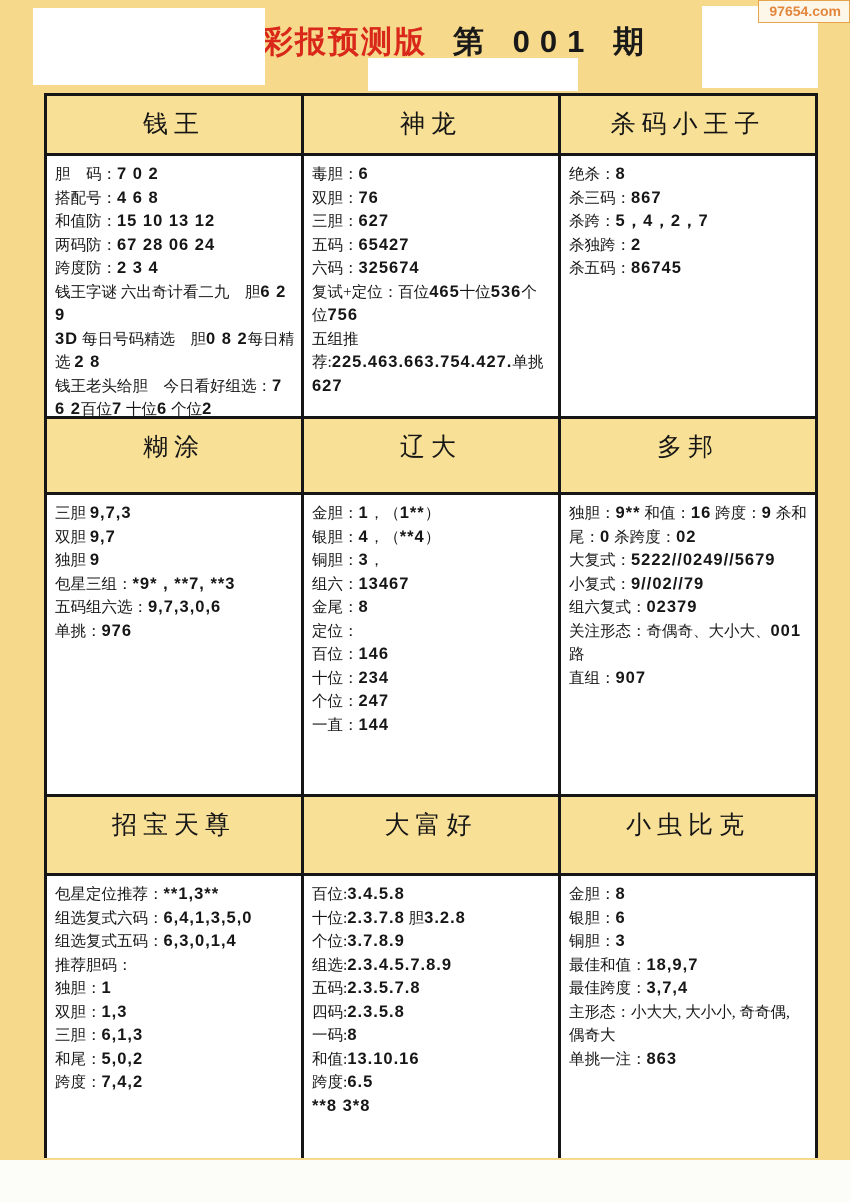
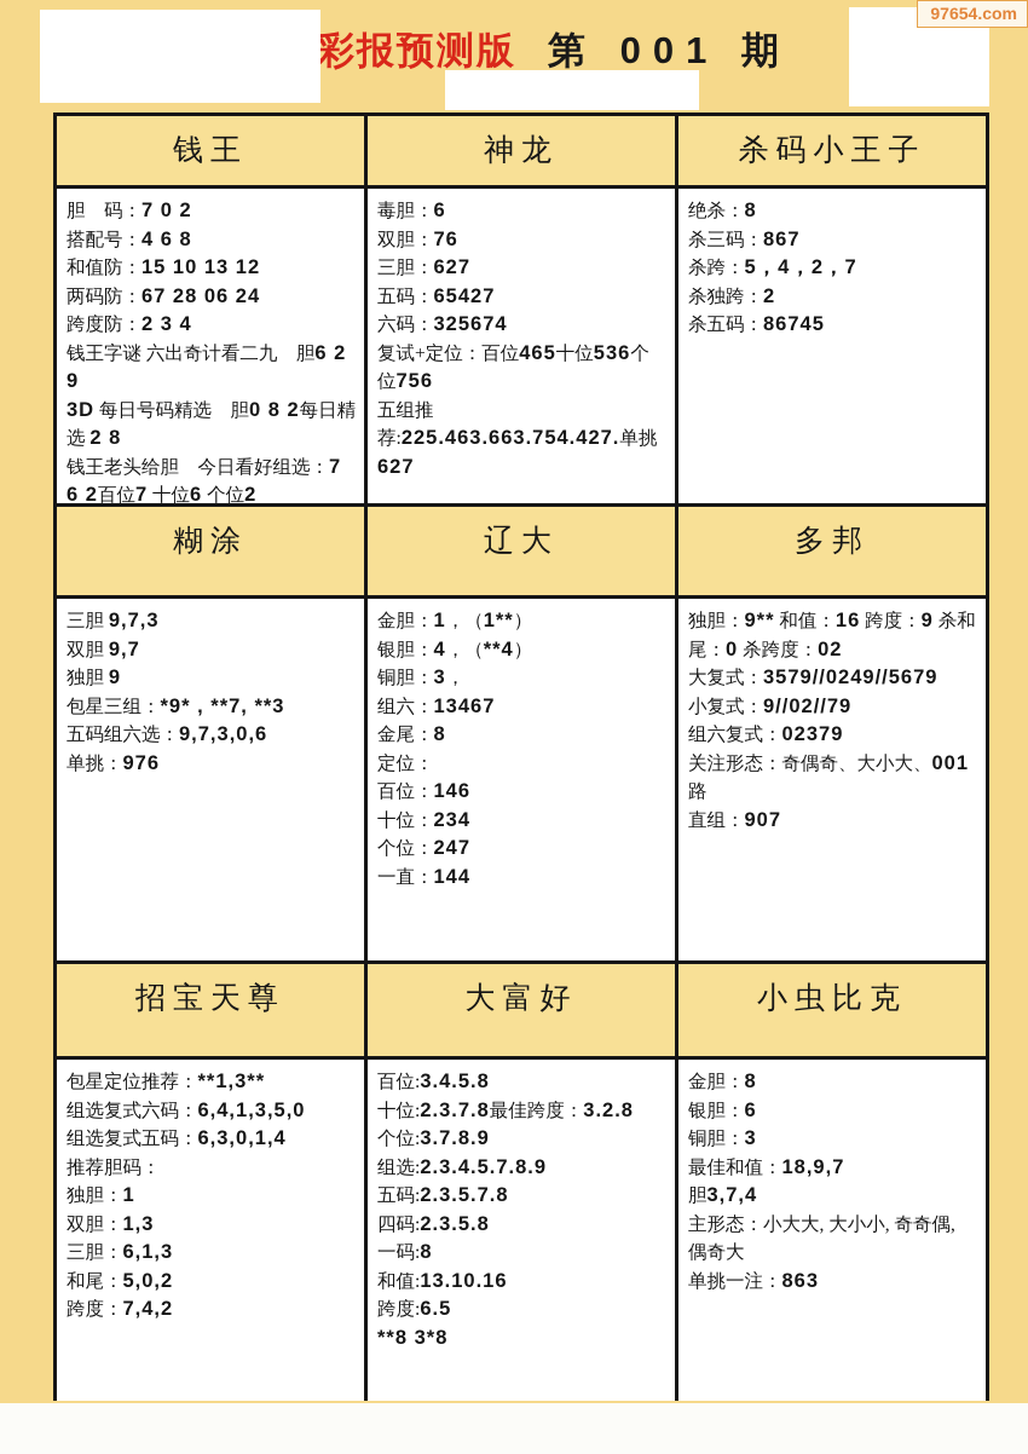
  彩报预测版 第 001 期
  97654.com
  钱王
  神龙
  杀码小王子
  胆 码：7 0 2
  搭配号：4 6 8
  和值防：15 10 13 12
  两码防：67 28 06 24
  跨度防：2 3 4
  钱王字谜 六出奇计看二九 胆6 2 9
  3D 每日号码精选 胆0 8 2每日精选 2 8
  钱王老头给胆 今日看好组选：7 6 2百位7 十位6 个位2
  毒胆：6
  双胆：76
  三胆：627
  五码：65427
  六码：325674
  复试+定位：百位465十位536个位756
  五组推荐:225.463.663.754.427.单挑627
  绝杀：8
  杀三码：867
  杀跨：5，4，2，7
  杀独跨：2
  杀五码：86745
  糊涂
  辽大
  多邦
  三胆 9,7,3
  双胆 9,7
  独胆 9
  包星三组：*9* , **7, **3
  五码组六选：9,7,3,0,6
  单挑：976
  金胆：1，（1**）
  银胆：4，（**4）
  铜胆：3，
  组六：13467
  金尾：8
  定位：
  百位：146
  十位：234
  个位：247
  一直：144
  独胆：9** 和值：16 跨度：9 杀和尾：0 杀跨度：02
- 大复式：5222//0249//5679
+ 大复式：3579//0249//5679
  小复式：9//02//79
  组六复式：02379
  关注形态：奇偶奇、大小大、001路
  直组：907
  招宝天尊
  大富好
  小虫比克
  包星定位推荐：**1,3**
  组选复式六码：6,4,1,3,5,0
  组选复式五码：6,3,0,1,4
  推荐胆码：
  独胆：1
  双胆：1,3
  三胆：6,1,3
  和尾：5,0,2
  跨度：7,4,2
  百位:3.4.5.8
- 十位:2.3.7.8 胆3.2.8
+ 十位:2.3.7.8最佳跨度：3.2.8
  个位:3.7.8.9
  组选:2.3.4.5.7.8.9
  五码:2.3.5.7.8
  四码:2.3.5.8
  一码:8
  和值:13.10.16
  跨度:6.5
  **8 3*8
  金胆：8
  银胆：6
  铜胆：3
  最佳和值：18,9,7
- 最佳跨度：3,7,4
+ 胆3,7,4
  主形态：小大大, 大小小, 奇奇偶, 偶奇大
  单挑一注：863
